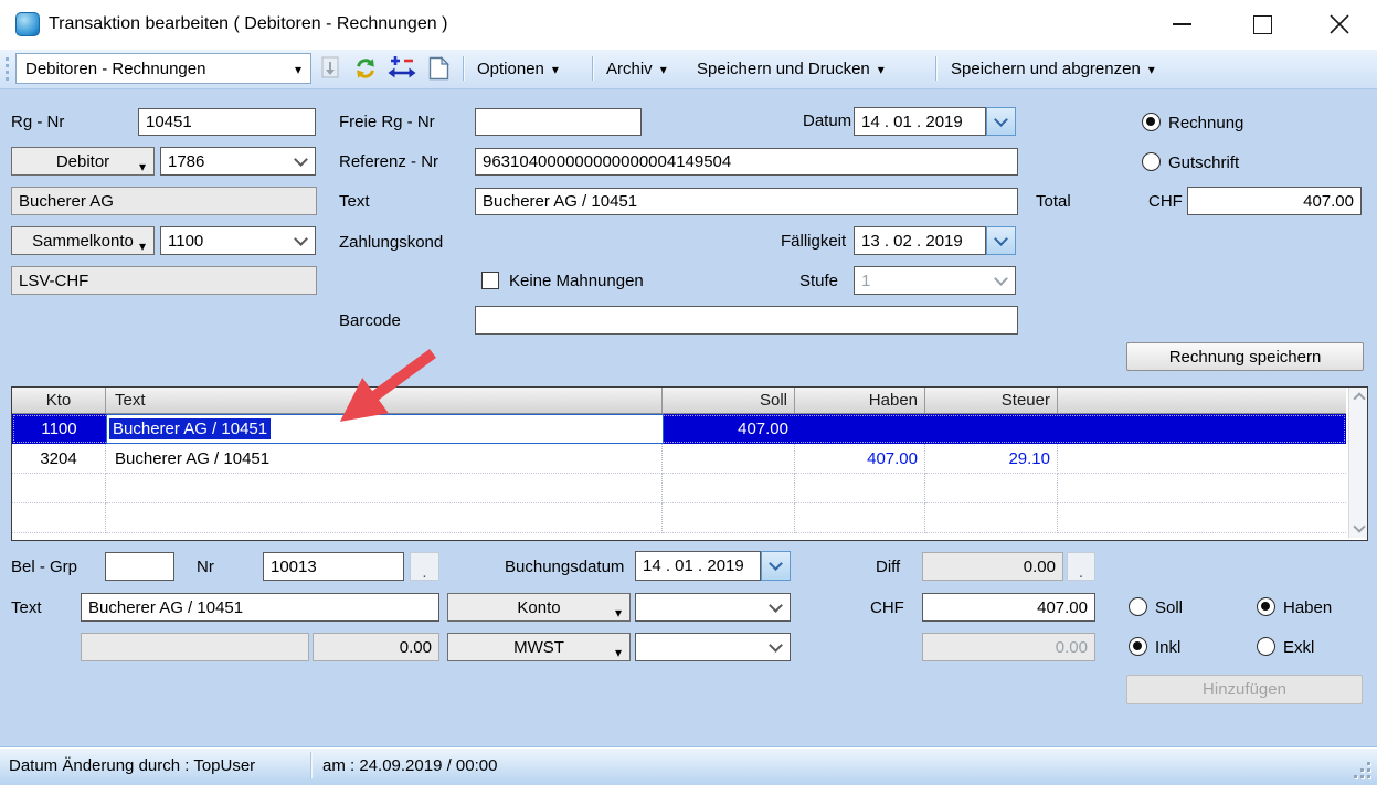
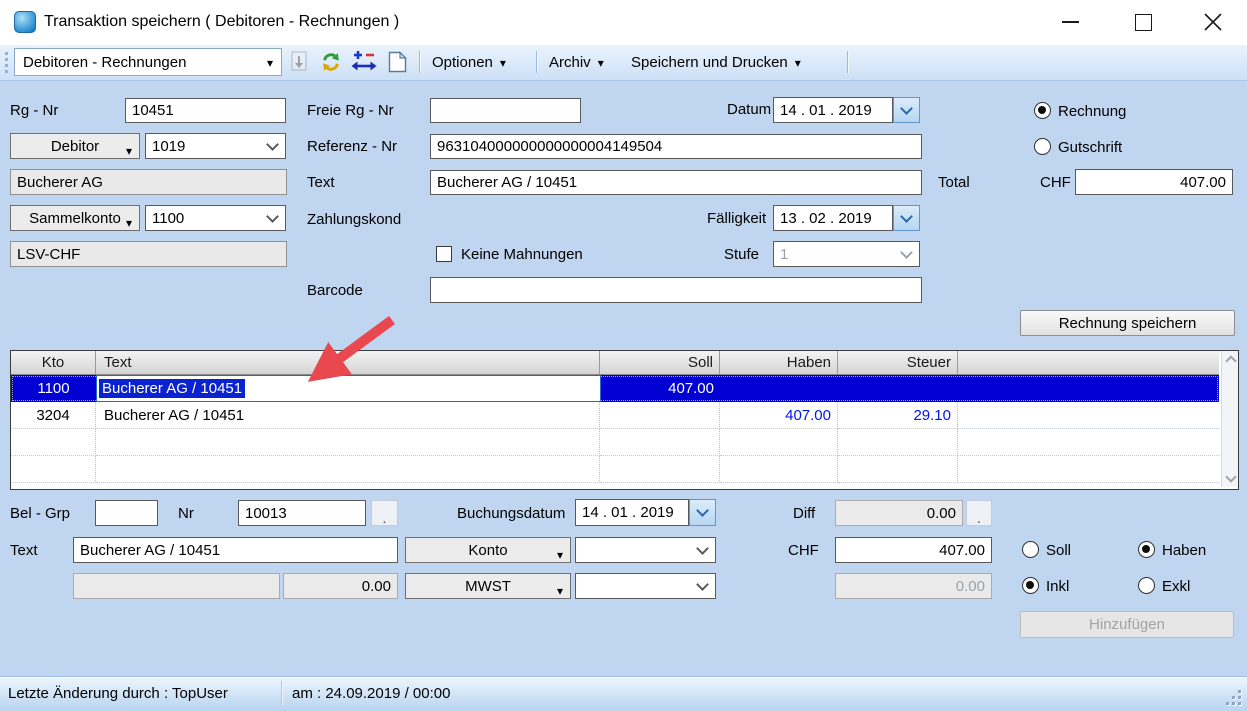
- Transaktion bearbeiten ( Debitoren - Rechnungen )
+ Transaktion speichern ( Debitoren - Rechnungen )
  Debitoren - Rechnungen
  Optionen
  Archiv
  Speichern und Drucken
- Speichern und abgrenzen
  Rg - Nr
  10451
  Freie Rg - Nr
  Datum
  14 . 01 . 2019
  Rechnung
  Debitor
- 1786
+ 1019
  Referenz - Nr
  963104000000000000004149504
  Gutschrift
  Bucherer AG
  Text
  Bucherer AG / 10451
  Total
  CHF
  407.00
  Sammelkonto
  1100
  Zahlungskond
  Fälligkeit
  13 . 02 . 2019
  LSV-CHF
  Keine Mahnungen
  Stufe
  1
  Barcode
  Rechnung speichern
  Kto
  Text
  Soll
  Haben
  Steuer
  1100
  Bucherer AG / 10451
  407.00
  3204
  Bucherer AG / 10451
  407.00
  29.10
  Bel - Grp
  Nr
  10013
  .
  Buchungsdatum
  14 . 01 . 2019
  Diff
  0.00
  .
  Text
  Bucherer AG / 10451
  Konto
  CHF
  407.00
  Soll
  Haben
  0.00
  MWST
  0.00
  Inkl
  Exkl
  Hinzufügen
- Datum Änderung durch : TopUser
+ Letzte Änderung durch : TopUser
  am : 24.09.2019 / 00:00
